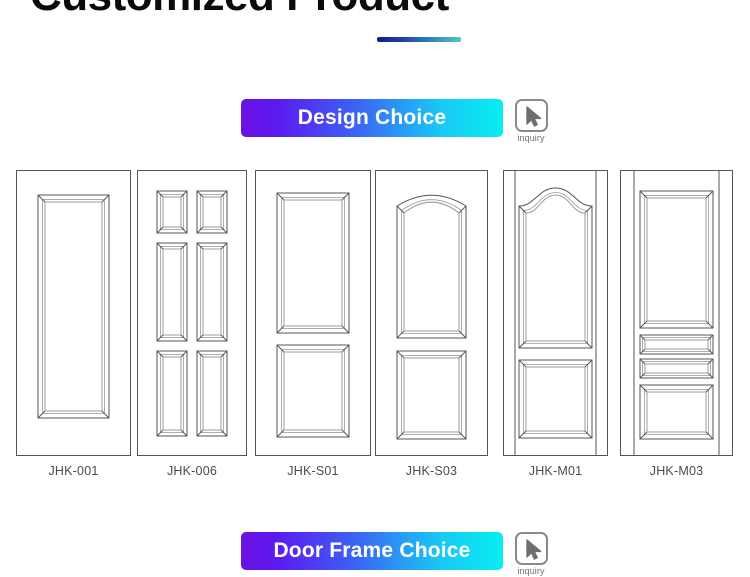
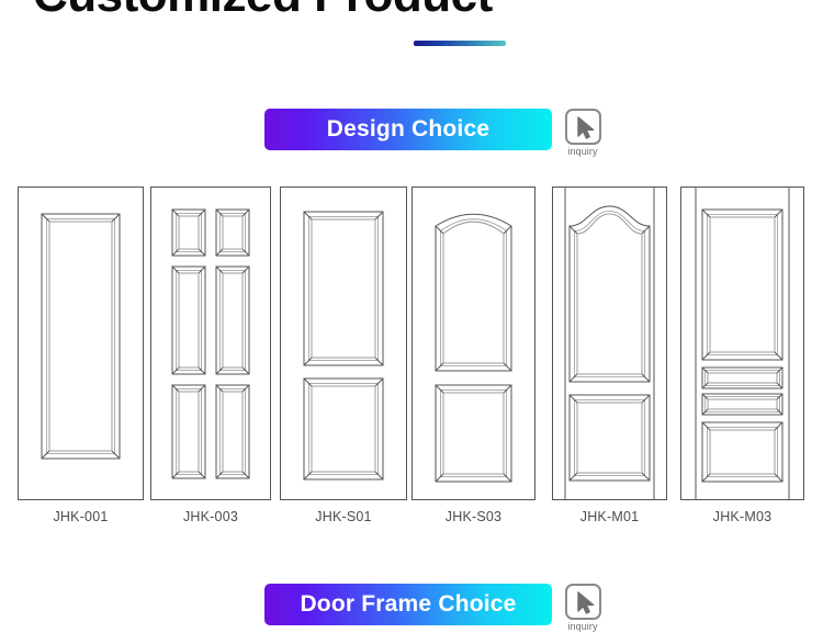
  Design Choice
  inquiry
  JHK-001
- JHK-006
+ JHK-003
  JHK-S01
  JHK-S03
  JHK-M01
  JHK-M03
  Door Frame Choice
  inquiry
